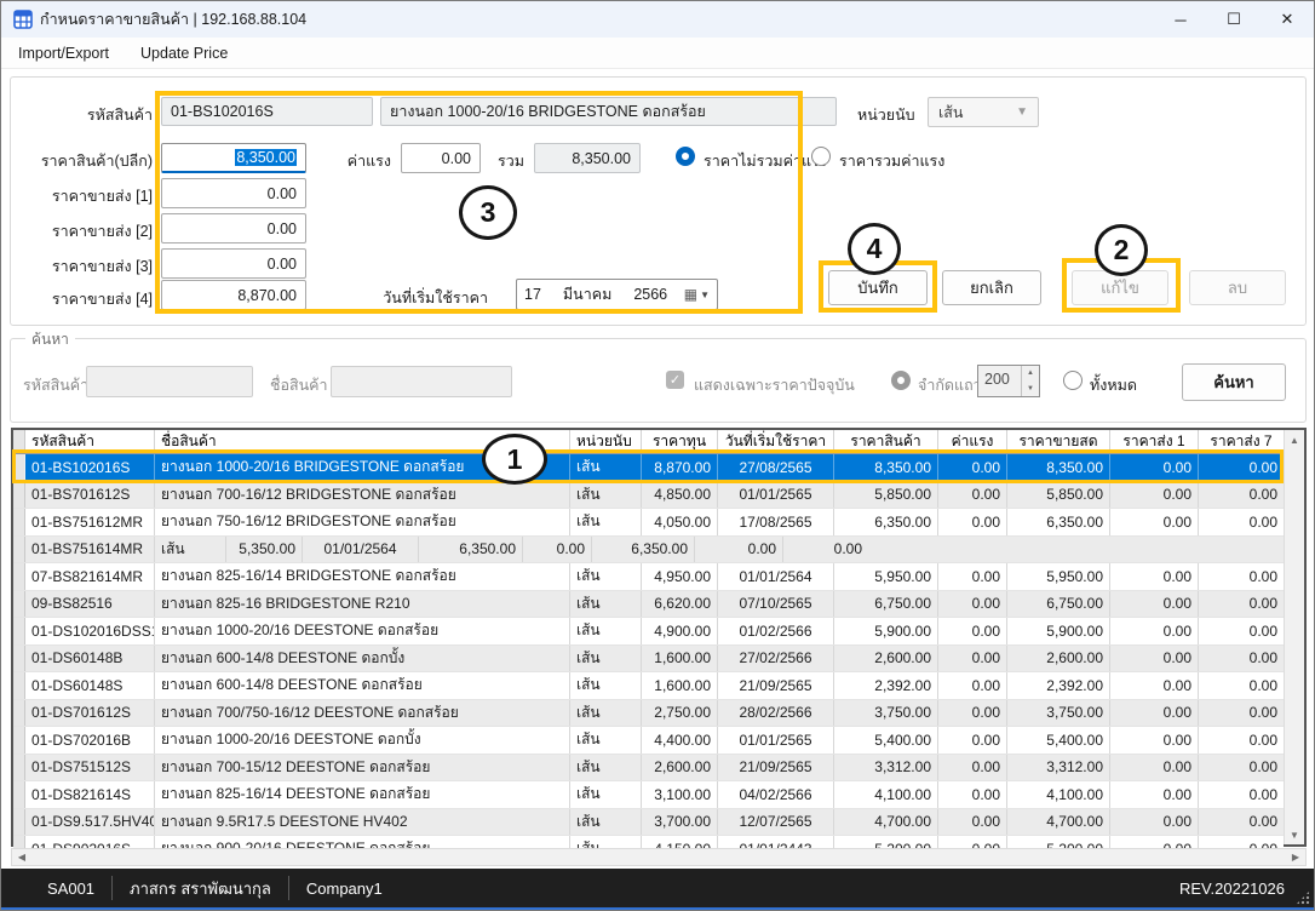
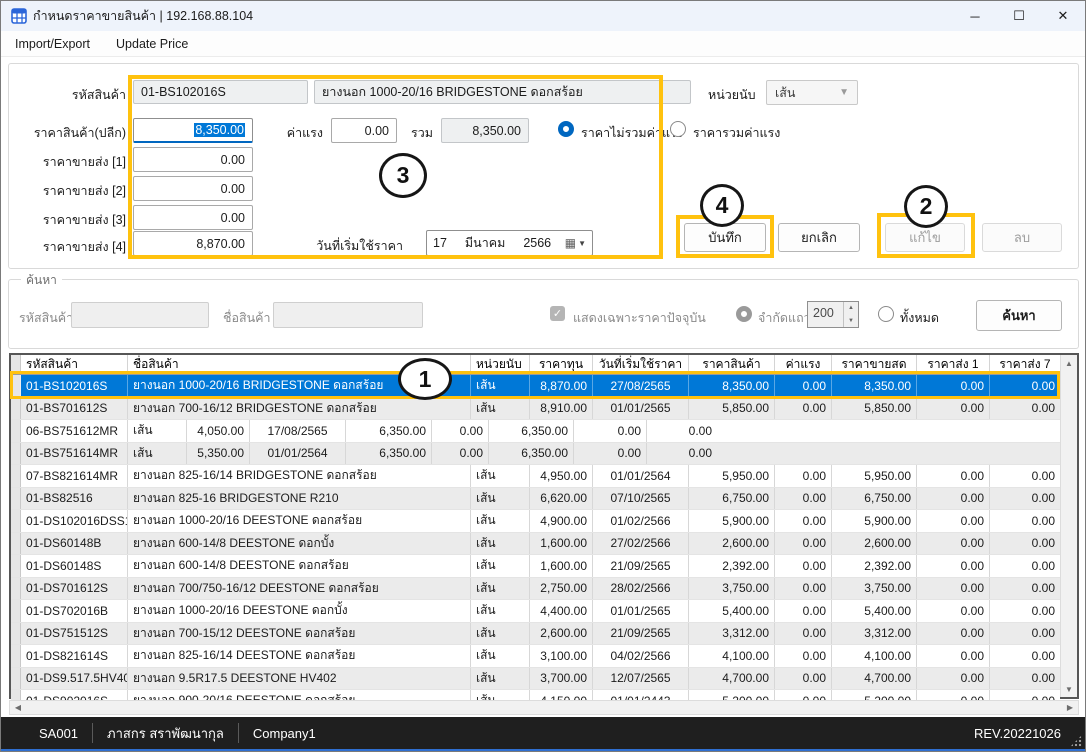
  กำหนดราคาขายสินค้า | 192.168.88.104
  ─
  ☐
  ✕
  Import/Export
  Update Price
  รหัสสินค้า
  01-BS102016S
  ยางนอก 1000-20/16 BRIDGESTONE ดอกสร้อย
  หน่วยนับ
  เส้น
  ▼
  ราคาสินค้า(ปลีก)
  8,350.00
  ค่าแรง
  0.00
  รวม
  8,350.00
  ราคาไม่รวมค่าแ
  ราคารวมค่าแรง
  ราคาขายส่ง [1]
  0.00
  ราคาขายส่ง [2]
  0.00
  ราคาขายส่ง [3]
  0.00
  ราคาขายส่ง [4]
  8,870.00
  วันที่เริ่มใช้ราคา
  17
  มีนาคม
  2566
  ▦
  ▼
  บันทึก
  ยกเลิก
  แก้ไข
  ลบ
  ค้นหา
  รหัสสินค้า
  ชื่อสินค้า
  ✓
  แสดงเฉพาะราคาปัจจุบัน
  จำกัดแถ
  200
  ทั้งหมด
  ค้นหา
  รหัสสินค้า
  ชื่อสินค้า
  หน่วยนับ
  ราคาทุน
  วันที่เริ่มใช้ราคา
  ราคาสินค้า
  ค่าแรง
  ราคาขายสด
  ราคาส่ง 1
  ราคาส่ง 7
  01-BS102016S
  ยางนอก 1000-20/16 BRIDGESTONE ดอกสร้อย
  เส้น
  8,870.00
  27/08/2565
  8,350.00
  0.00
  8,350.00
  0.00
  0.00
  01-BS701612S
  ยางนอก 700-16/12 BRIDGESTONE ดอกสร้อย
  เส้น
- 4,850.00
+ 8,910.00
  01/01/2565
  5,850.00
  0.00
  5,850.00
  0.00
  0.00
- 01-BS751612MR
+ 06-BS751612MR
- ยางนอก 750-16/12 BRIDGESTONE ดอกสร้อย
  เส้น
  4,050.00
  17/08/2565
  6,350.00
  0.00
  6,350.00
  0.00
  0.00
  01-BS751614MR
  เส้น
  5,350.00
  01/01/2564
  6,350.00
  0.00
  6,350.00
  0.00
  0.00
  07-BS821614MR
  ยางนอก 825-16/14 BRIDGESTONE ดอกสร้อย
  เส้น
  4,950.00
  01/01/2564
  5,950.00
  0.00
  5,950.00
  0.00
  0.00
- 09-BS82516
+ 01-BS82516
  ยางนอก 825-16 BRIDGESTONE R210
  เส้น
  6,620.00
  07/10/2565
  6,750.00
  0.00
  6,750.00
  0.00
  0.00
  01-DS102016DSS1
  ยางนอก 1000-20/16 DEESTONE ดอกสร้อย
  เส้น
  4,900.00
  01/02/2566
  5,900.00
  0.00
  5,900.00
  0.00
  0.00
  01-DS60148B
  ยางนอก 600-14/8 DEESTONE ดอกบั้ง
  เส้น
  1,600.00
  27/02/2566
  2,600.00
  0.00
  2,600.00
  0.00
  0.00
  01-DS60148S
  ยางนอก 600-14/8 DEESTONE ดอกสร้อย
  เส้น
  1,600.00
  21/09/2565
  2,392.00
  0.00
  2,392.00
  0.00
  0.00
  01-DS701612S
  ยางนอก 700/750-16/12 DEESTONE ดอกสร้อย
  เส้น
  2,750.00
  28/02/2566
  3,750.00
  0.00
  3,750.00
  0.00
  0.00
  01-DS702016B
  ยางนอก 1000-20/16 DEESTONE ดอกบั้ง
  เส้น
  4,400.00
  01/01/2565
  5,400.00
  0.00
  5,400.00
  0.00
  0.00
  01-DS751512S
  ยางนอก 700-15/12 DEESTONE ดอกสร้อย
  เส้น
  2,600.00
  21/09/2565
  3,312.00
  0.00
  3,312.00
  0.00
  0.00
  01-DS821614S
  ยางนอก 825-16/14 DEESTONE ดอกสร้อย
  เส้น
  3,100.00
  04/02/2566
  4,100.00
  0.00
  4,100.00
  0.00
  0.00
  01-DS9.517.5HV40
  ยางนอก 9.5R17.5 DEESTONE HV402
  เส้น
  3,700.00
  12/07/2565
  4,700.00
  0.00
  4,700.00
  0.00
  0.00
  ▲
  ▼
  ◀
  ▶
  1
  2
  3
  4
  SA001
  ภาสกร สราพัฒนากุล
  Company1
  REV.20221026
